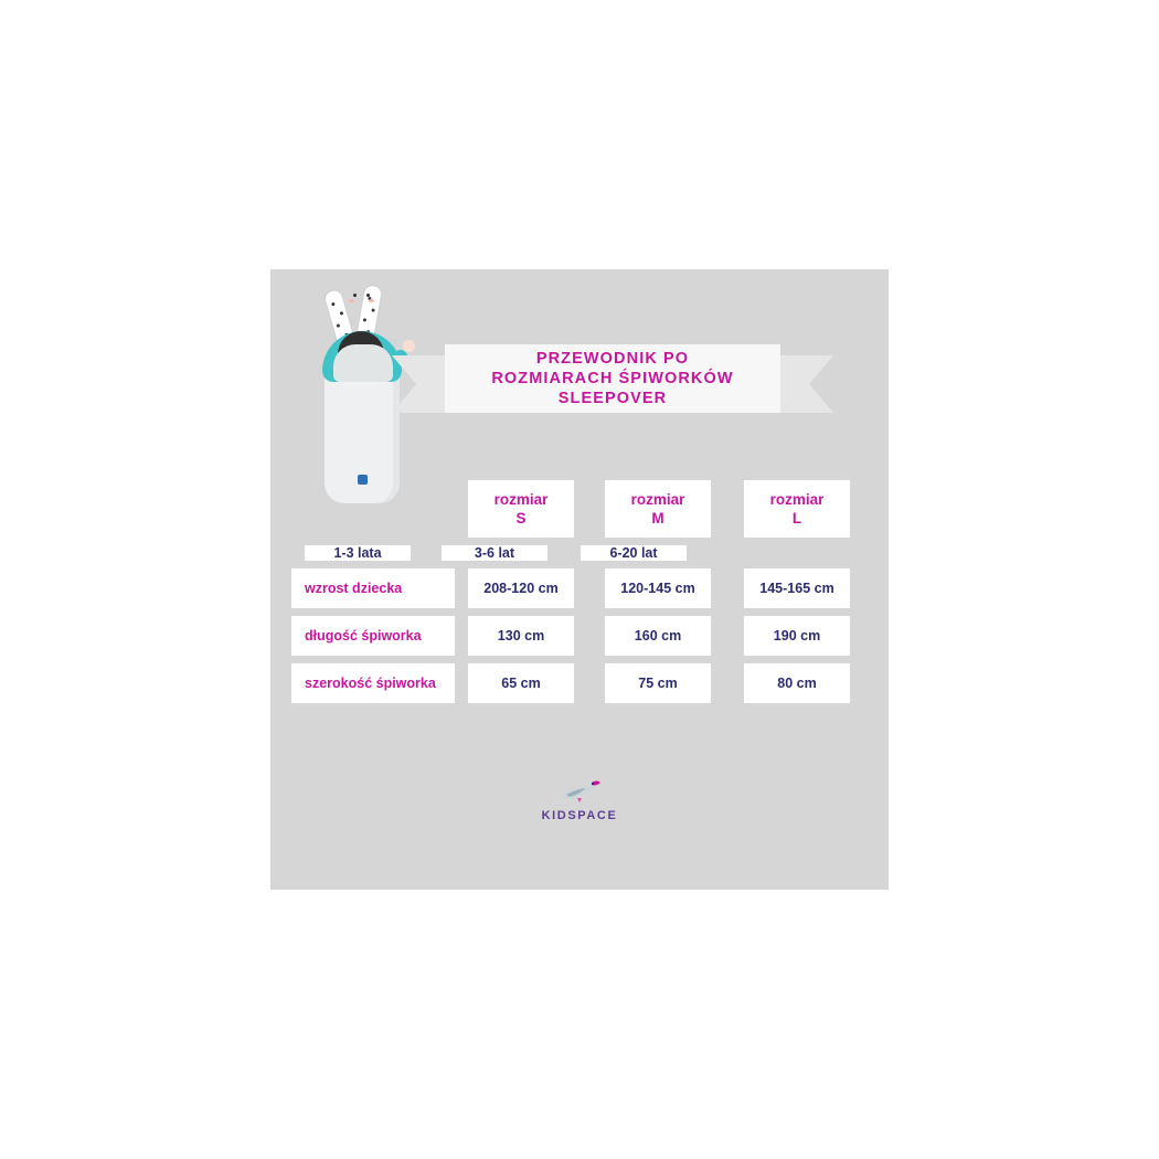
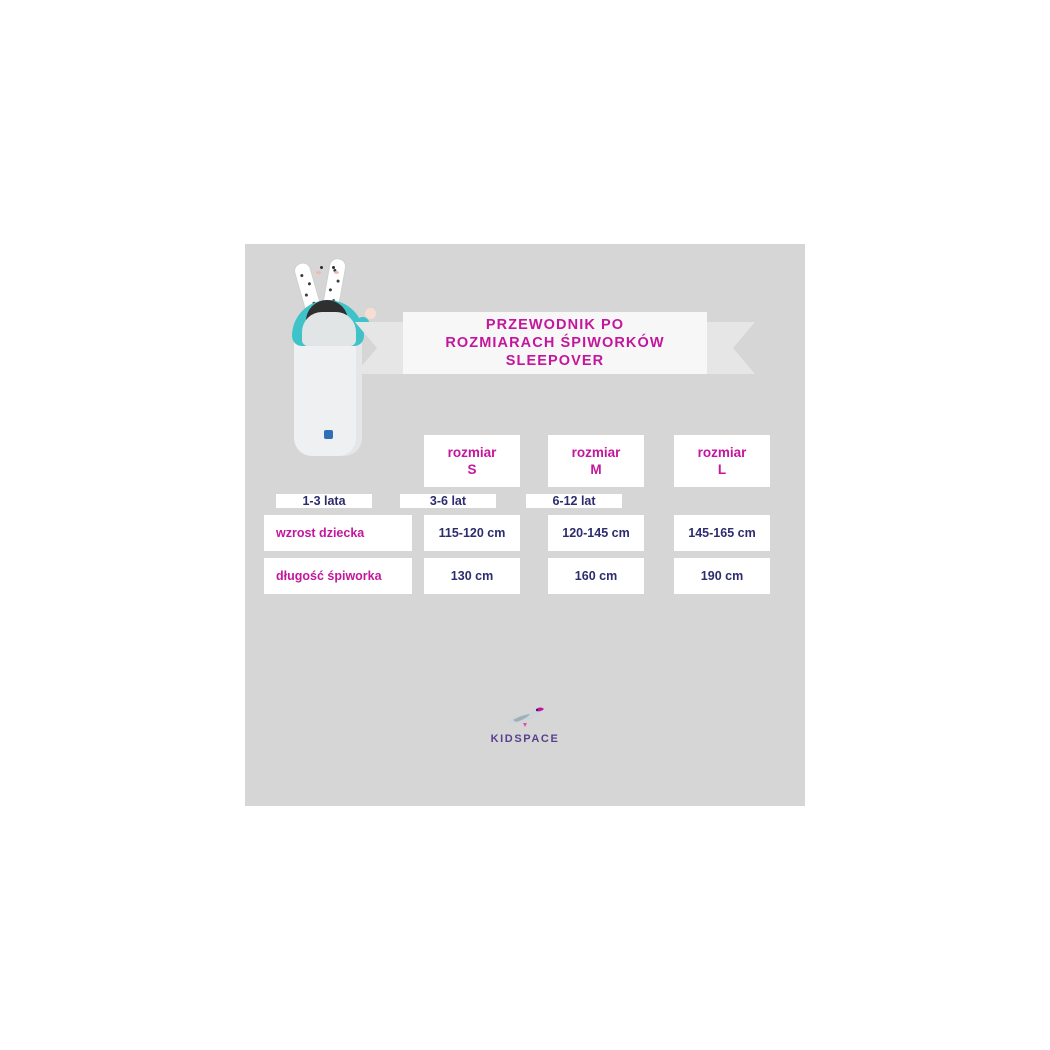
  PRZEWODNIK PO
  ROZMIARACH ŚPIWORKÓW
  SLEEPOVER
  rozmiar
  S
  rozmiar
  M
  rozmiar
  L
  1-3 lata
  3-6 lat
- 6-20 lat
+ 6-12 lat
  wzrost dziecka
- 208-120 cm
+ 115-120 cm
  120-145 cm
  145-165 cm
  długość śpiworka
  130 cm
  160 cm
  190 cm
- szerokość śpiworka
- 65 cm
- 75 cm
- 80 cm
  KIDSPACE
